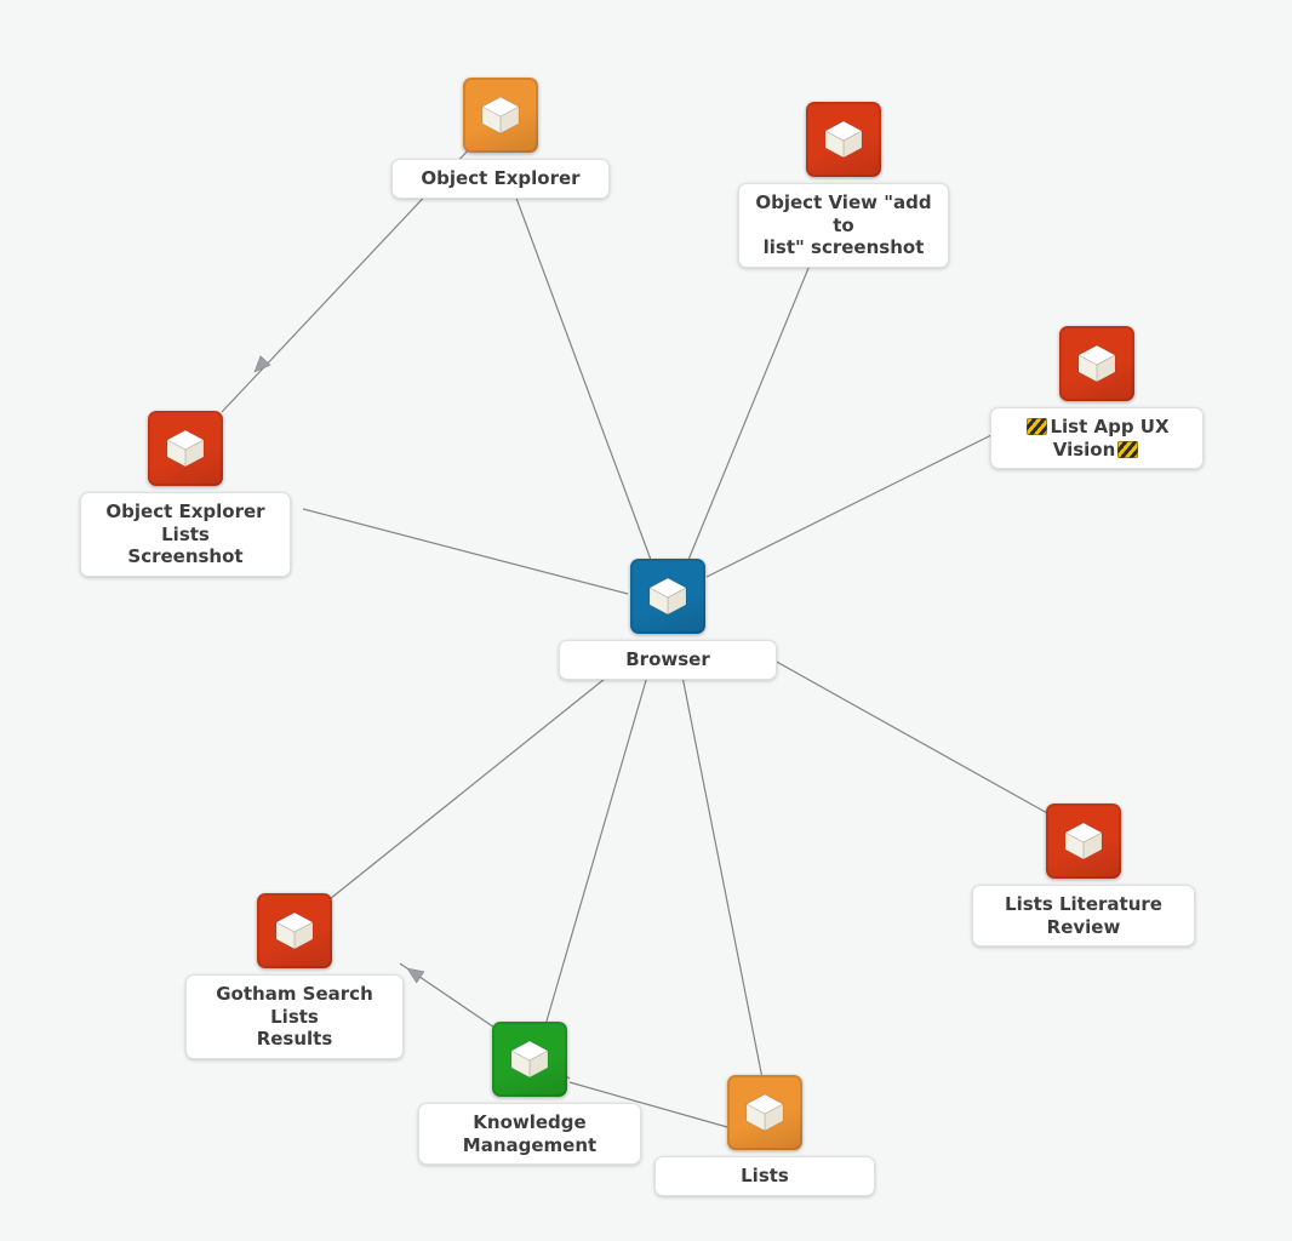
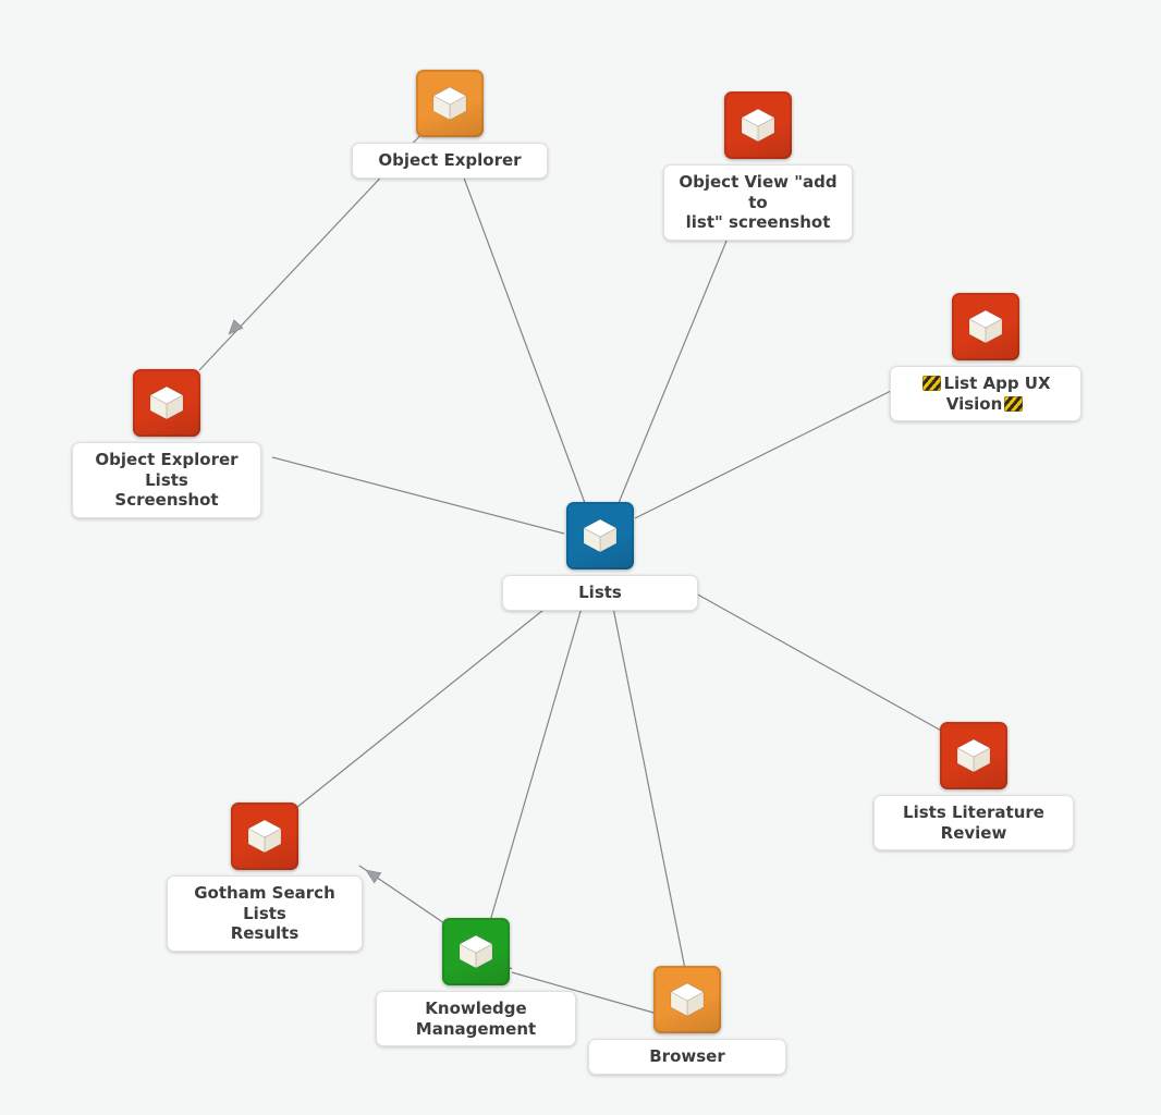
  Object Explorer
  Object View "add to
  list" screenshot
  List App UX Vision
  Object Explorer Lists
  Screenshot
- Browser
+ Lists
  Lists Literature Review
  Gotham Search Lists
  Results
  Knowledge
  Management
- Lists
+ Browser
